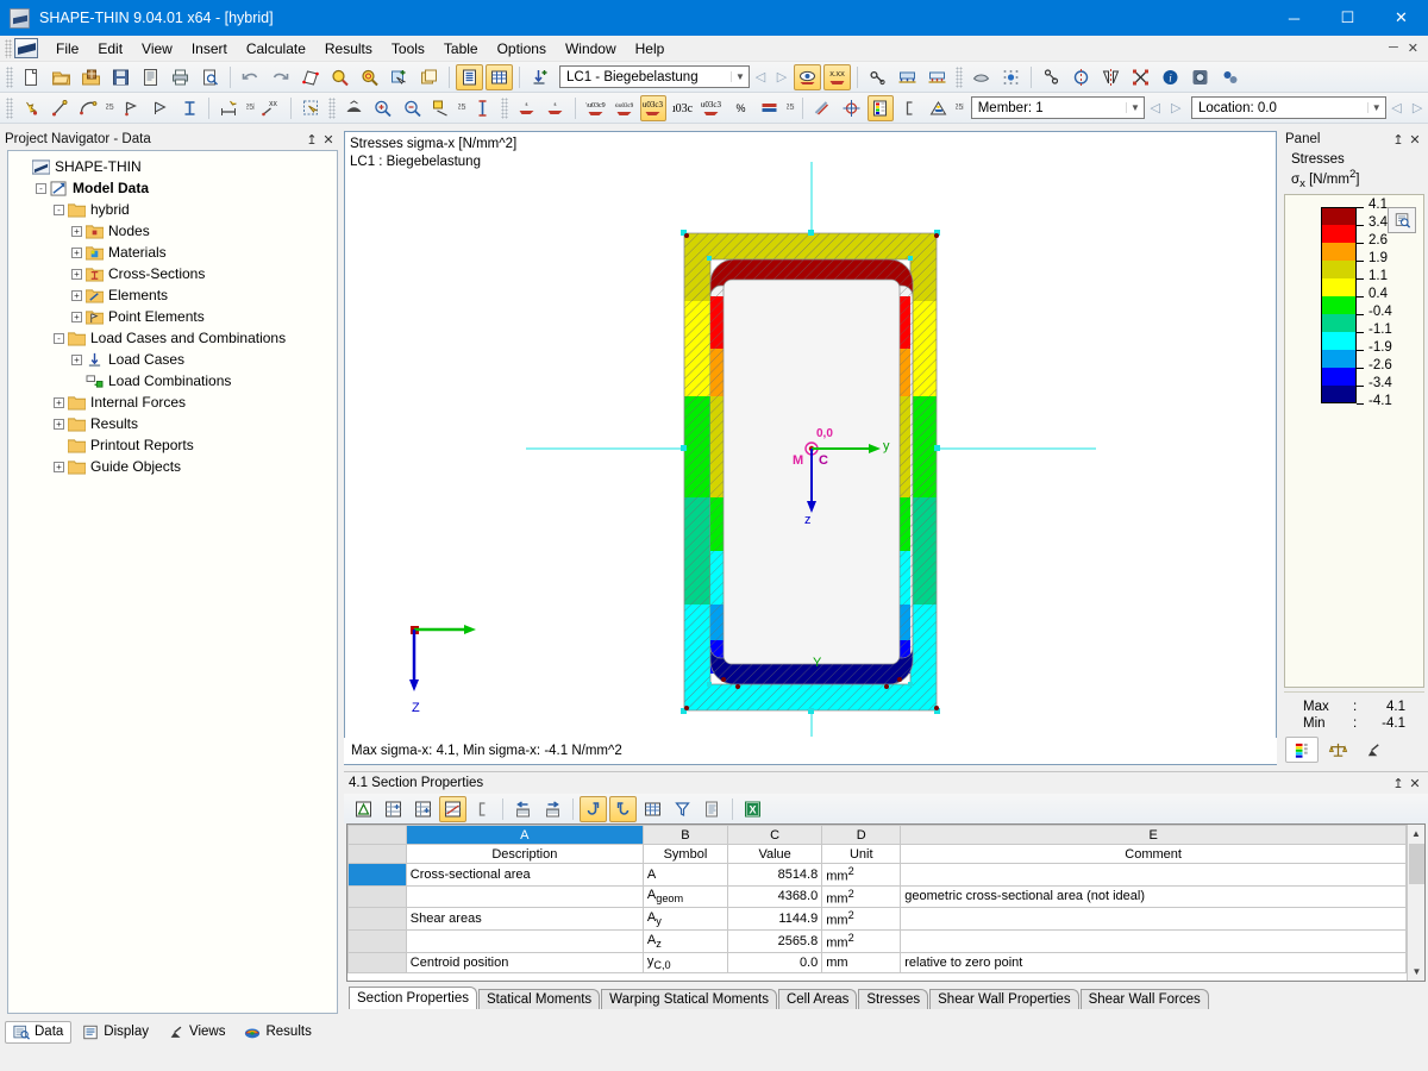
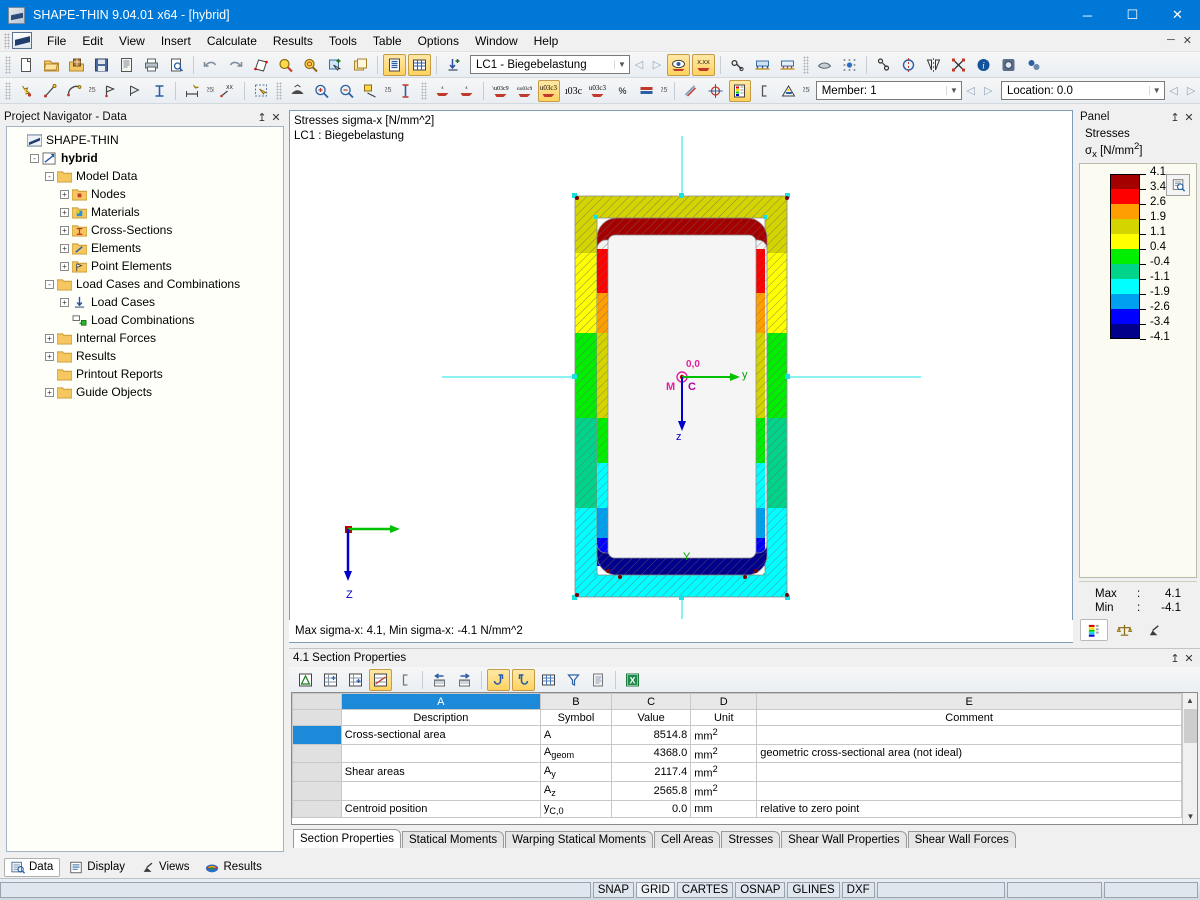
  SHAPE-THIN 9.04.01 x64 - [hybrid]
  ─
  ☐
  ✕
  File
  Edit
  View
  Insert
  Calculate
  Results
  Tools
  Table
  Options
  Window
  Help
  ─
  ✕
  LC1 - Biegebelastung
  ▼
  ◁
  ▷
  i
  u03c3
  u03c3
  %
  Member: 1
  ▼
  ◁
  ▷
  Location: 0.0
  ▼
  ◁
  ▷
  Project Navigator - Data
  ↥
  ✕
  SHAPE-THIN
  -
- Model Data
+ hybrid
  -
- hybrid
+ Model Data
  +
  Nodes
  +
  Materials
  +
  Cross-Sections
  +
  Elements
  +
  Point Elements
  -
  Load Cases and Combinations
  +
  Load Cases
  Load Combinations
  +
  Internal Forces
  +
  Results
  Printout Reports
  +
  Guide Objects
  Stresses sigma-x [N/mm^2]
  LC1 : Biegebelastung
  Y
  Z
  0,0
  M
  C
  y
  z
  Max sigma-x: 4.1, Min sigma-x: -4.1 N/mm^2
  Panel
  ↥
  ✕
  Stresses
  σx [N/mm2]
  4.1
  3.4
  2.6
  1.9
  1.1
  0.4
  -0.4
  -1.1
  -1.9
  -2.6
  -3.4
  -4.1
  Max
  :
  4.1
  Min
  :
  -4.1
  4.1 Section Properties
  ↥
  ✕
  X
  	A	B	C	D	E
  	Description	Symbol	Value	Unit	Comment
  	Cross-sectional area	A	8514.8	mm2
  		Ageom	4368.0	mm2	geometric cross-sectional area (not ideal)
- 	Shear areas	Ay	1144.9	mm2
+ 	Shear areas	Ay	2117.4	mm2
  		Az	2565.8	mm2
  	Centroid position	yC,0	0.0	mm	relative to zero point
  ▲
  ▼
  Section Properties
  Statical Moments
  Warping Statical Moments
  Cell Areas
  Stresses
  Shear Wall Properties
  Shear Wall Forces
  Data
  Display
  Views
  Results
+ SNAP
+ GRID
+ CARTES
+ OSNAP
+ GLINES
+ DXF
